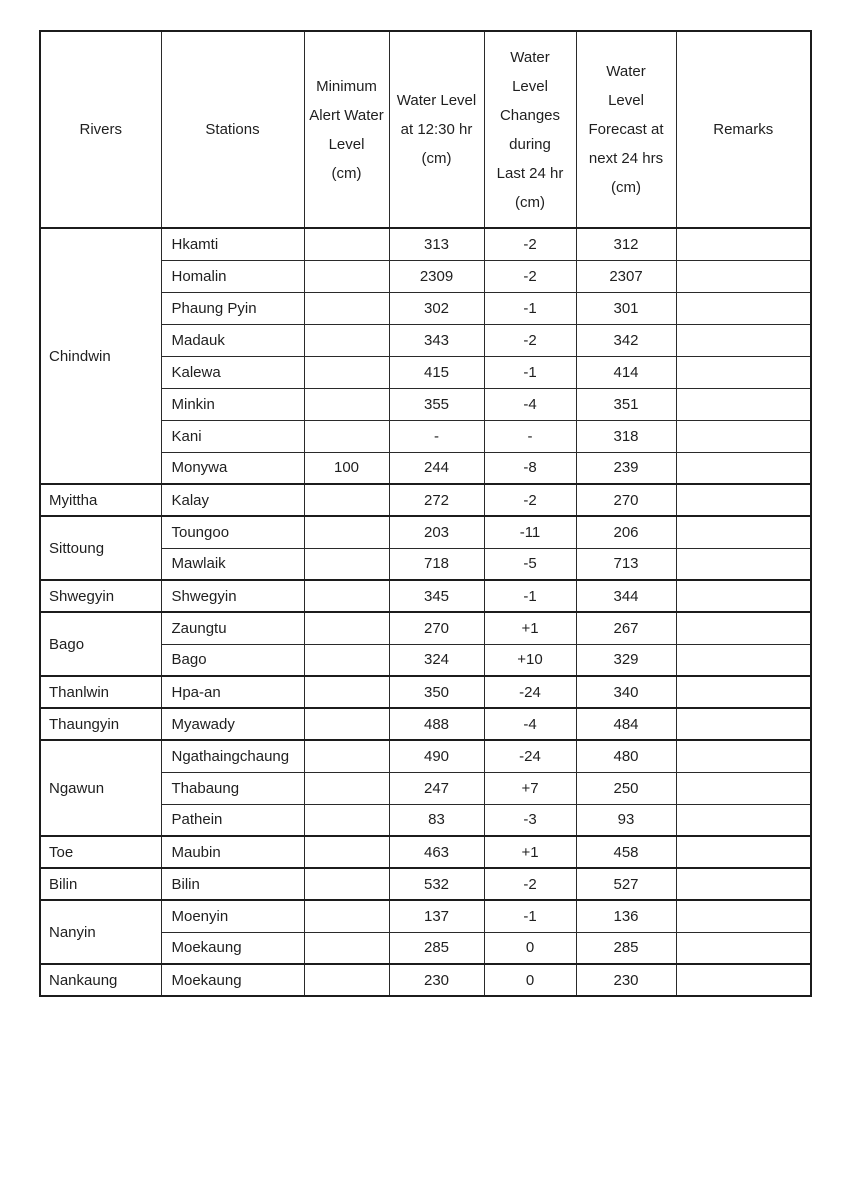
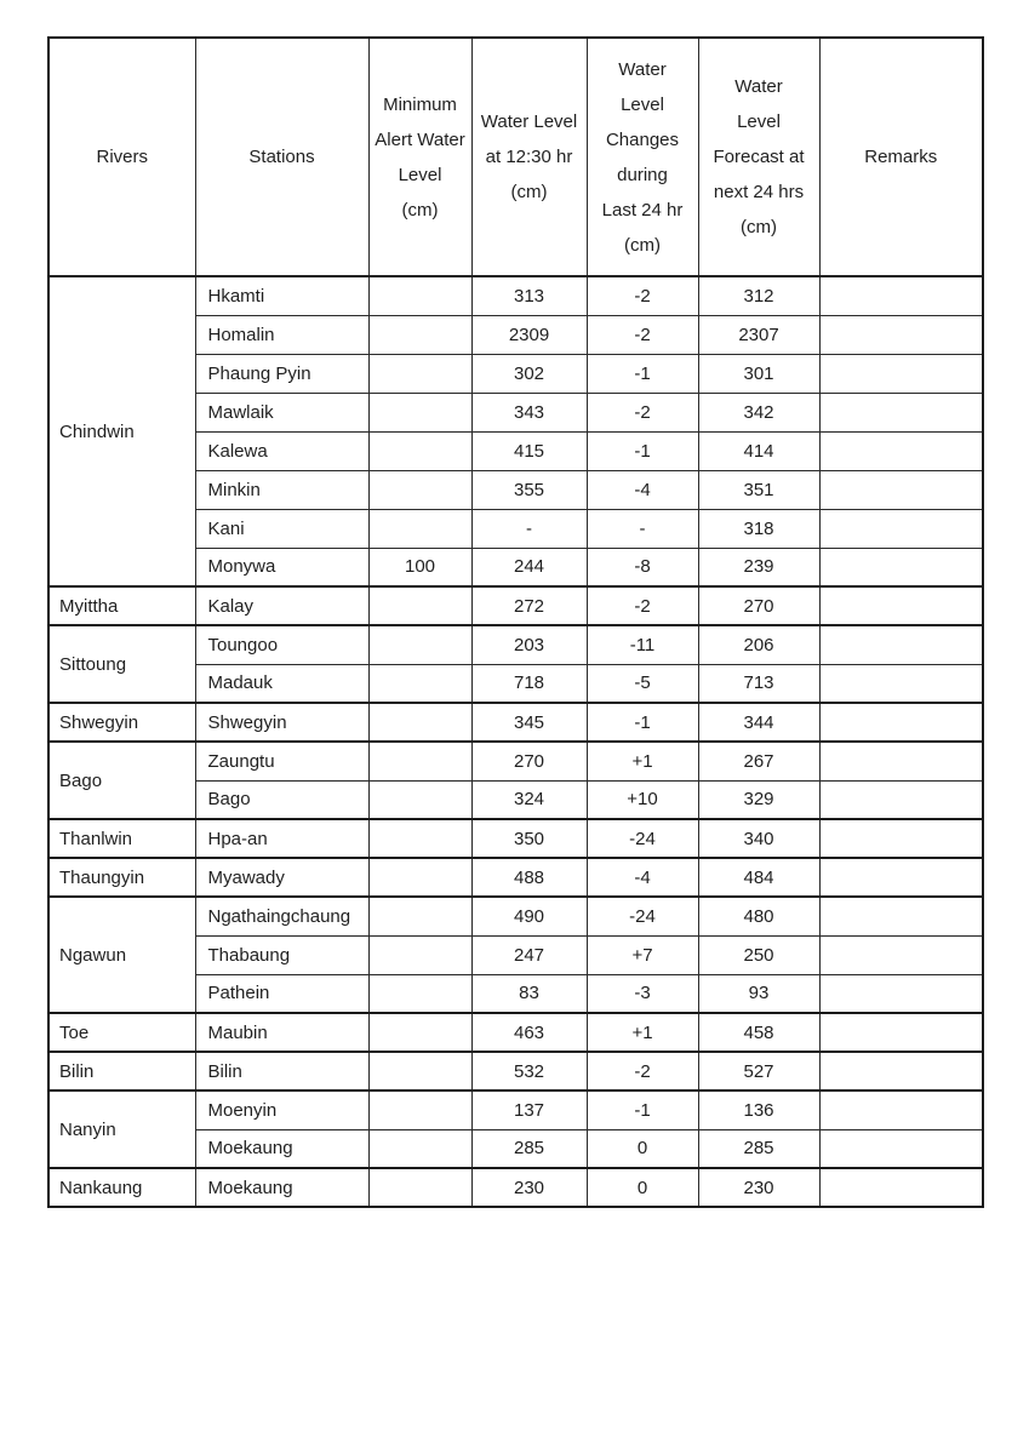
  Rivers	Stations	Minimum Alert Water Level (cm)	Water Level at 12:30 hr (cm)	Water Level Changes during Last 24 hr (cm)	Water Level Forecast at next 24 hrs (cm)	Remarks
  Chindwin	Hkamti		313	-2	312
  Homalin		2309	-2	2307
  Phaung Pyin		302	-1	301
- Madauk		343	-2	342
+ Mawlaik		343	-2	342
  Kalewa		415	-1	414
  Minkin		355	-4	351
  Kani		-	-	318
  Monywa	100	244	-8	239
  Myittha	Kalay		272	-2	270
  Sittoung	Toungoo		203	-11	206
- Mawlaik		718	-5	713
+ Madauk		718	-5	713
  Shwegyin	Shwegyin		345	-1	344
  Bago	Zaungtu		270	+1	267
  Bago		324	+10	329
  Thanlwin	Hpa-an		350	-24	340
  Thaungyin	Myawady		488	-4	484
  Ngawun	Ngathaingchaung		490	-24	480
  Thabaung		247	+7	250
  Pathein		83	-3	93
  Toe	Maubin		463	+1	458
  Bilin	Bilin		532	-2	527
  Nanyin	Moenyin		137	-1	136
  Moekaung		285	0	285
  Nankaung	Moekaung		230	0	230
